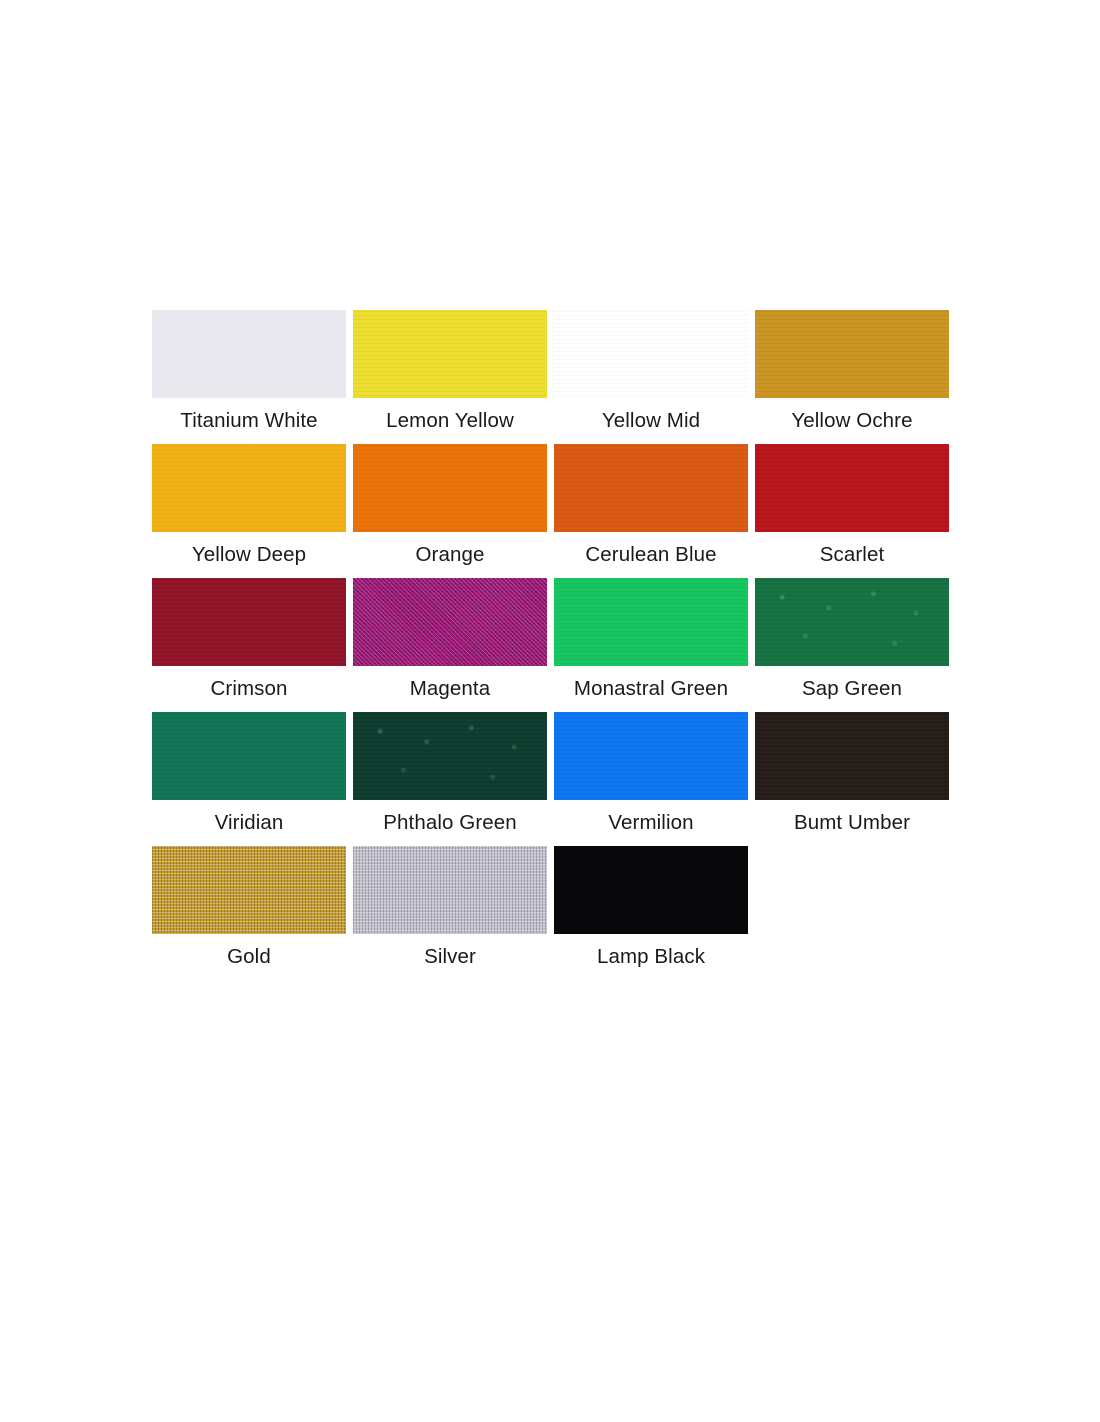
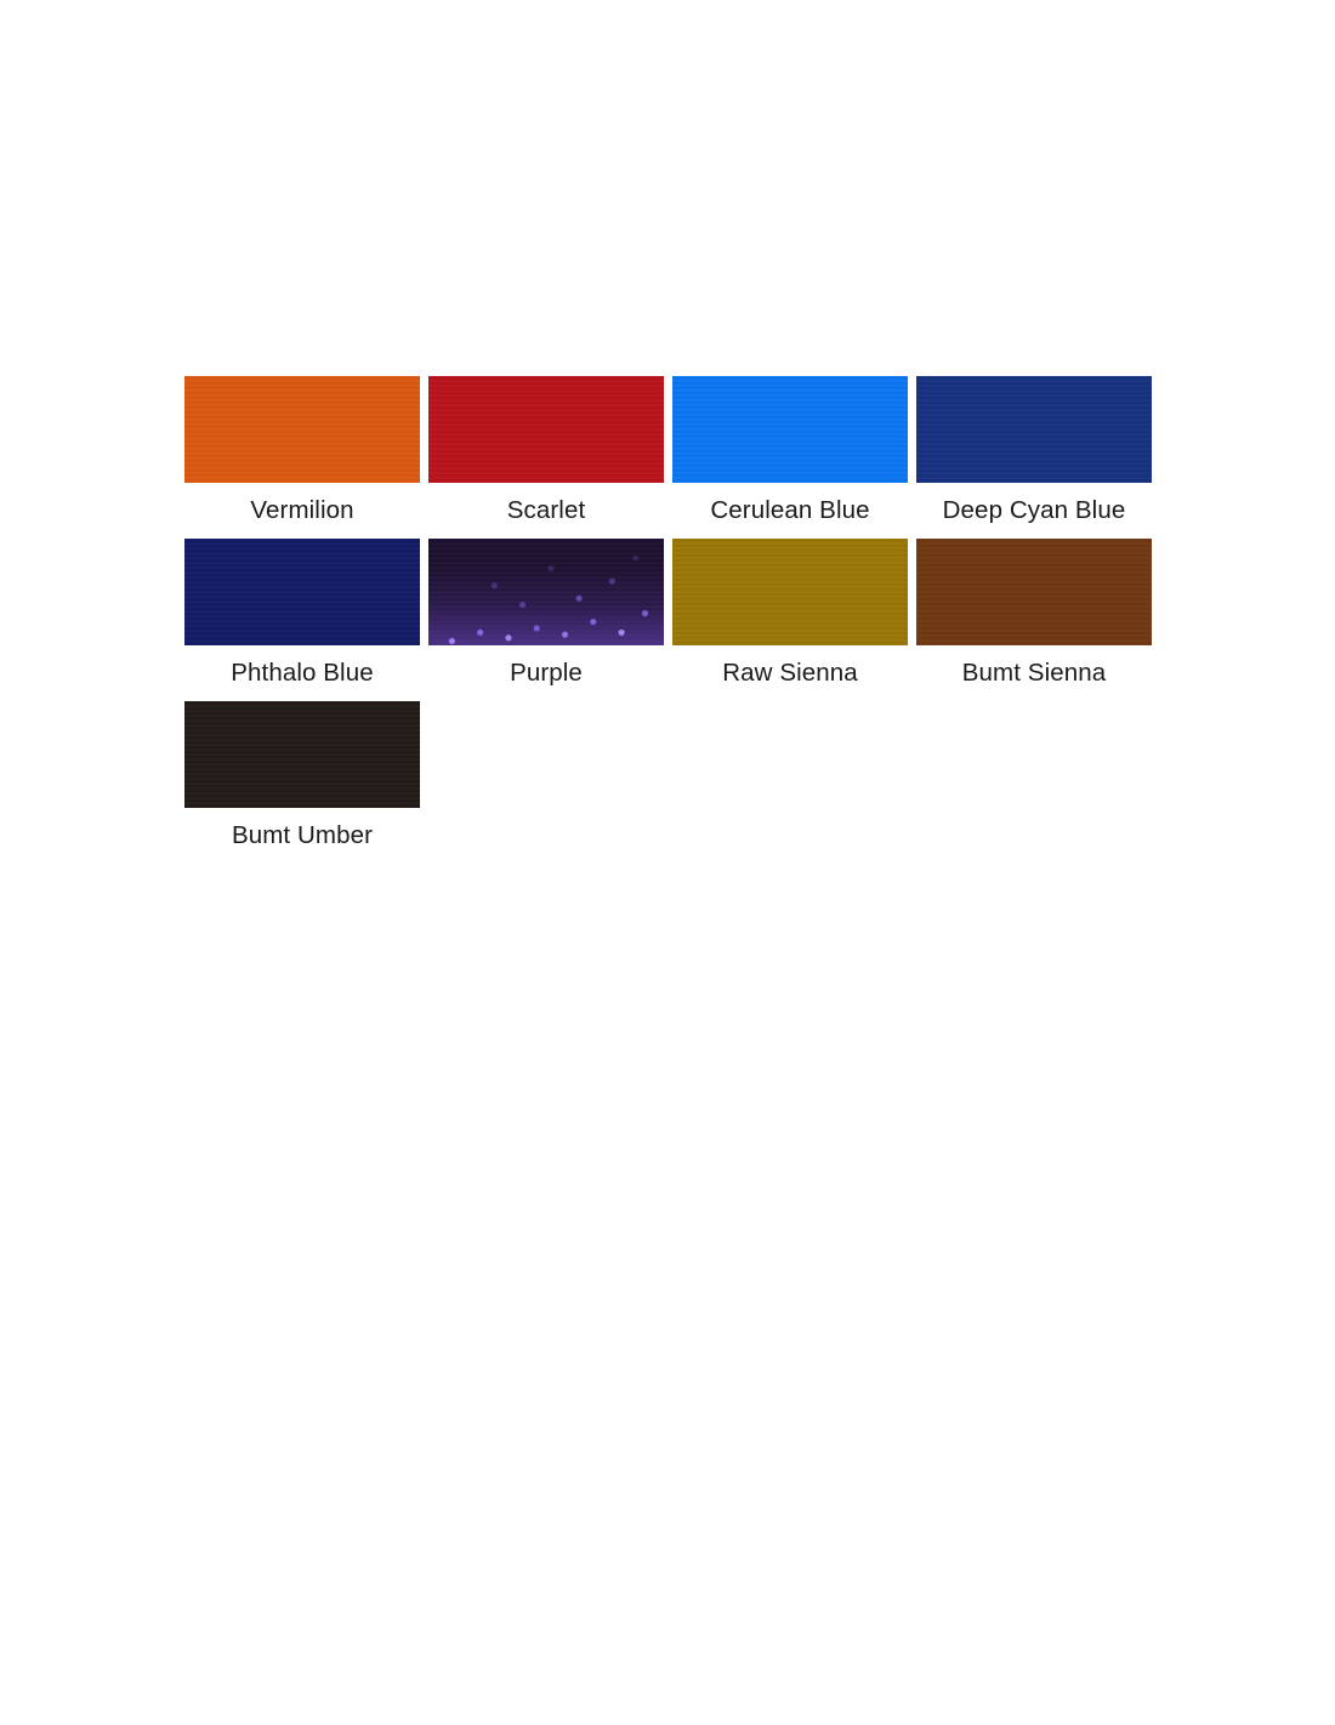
- Titanium White
- Lemon Yellow
- Yellow Mid
- Yellow Ochre
- Yellow Deep
- Orange
- Cerulean Blue
+ Vermilion
  Scarlet
- Crimson
- Magenta
- Monastral Green
- Sap Green
- Viridian
- Phthalo Green
- Vermilion
+ Cerulean Blue
+ Deep Cyan Blue
+ Phthalo Blue
+ Purple
+ Raw Sienna
+ Bumt Sienna
  Bumt Umber
- Gold
- Silver
- Lamp Black
